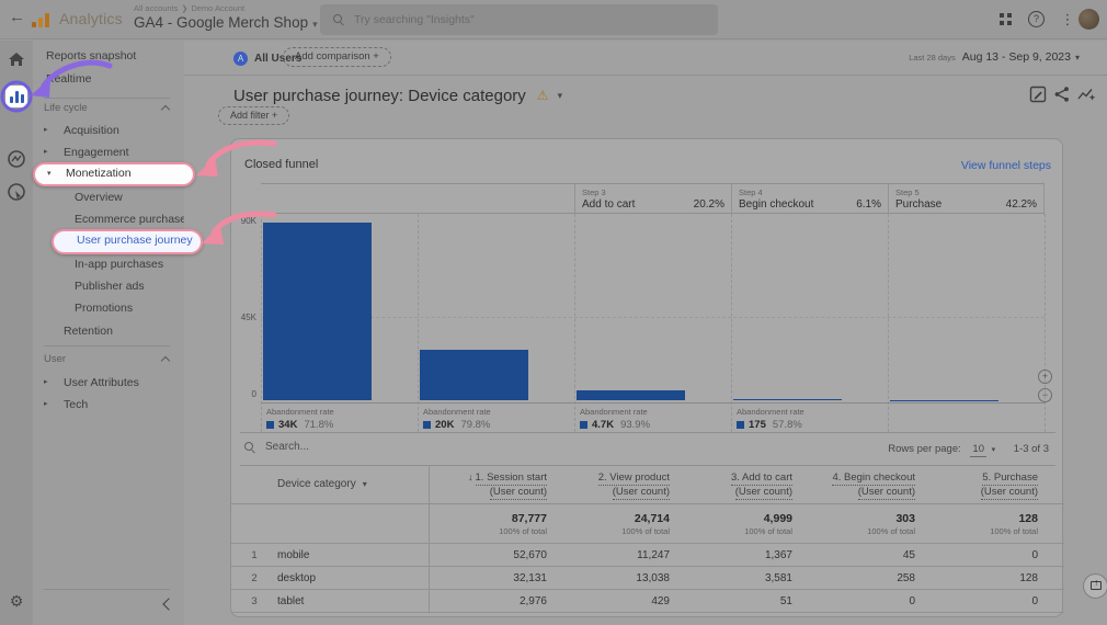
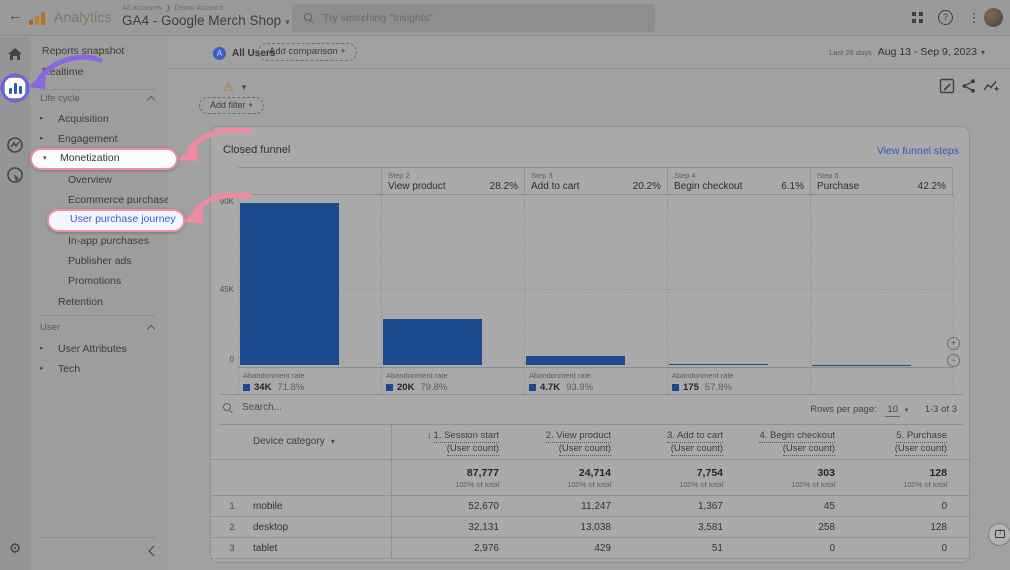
  ←
  Analytics
  All accounts Demo Account
  GA4 - Google Merch Shop ▾
  Try searching "Insights"
  ?
  ⋮
  ⚙
  Reports snapshot
  ealtime
  Life cycle
  Acquisition
  Engagement
  Monetization
  Overview
  Ecommerce purchas
  User purchase journey
  In-app purchases
  Publisher ads
  Promotions
  Retention
  User
  User Attributes
  Tech
  A
  All Users
  Add comparison +
  Last 28 days Aug 13 - Sep 9, 2023 ▾
- User purchase journey: Device category
  ⚠
  ▾
  Add filter +
  Closed funnel
  View funnel steps
+ Step 2
+ View product
+ 28.2%
  Step 3
  Add to cart
  20.2%
  Step 4
  Begin checkout
  6.1%
  Step 5
  Purchase
  42.2%
  90K
  45K
  0
  +
  −
  Abandonment rate
  34K
  71.8%
  Abandonment rate
  20K
  79.8%
  Abandonment rate
  4.7K
  93.9%
  Abandonment rate
  175
  57.8%
  Search...
  Rows per page: 10 1-3 of 3
  Device category ▾
  ↓ 1. Session start
  (User count)
  2. View product
  (User count)
  3. Add to cart
  (User count)
  4. Begin checkout
  (User count)
  5. Purchase
  (User count)
  87,777
  100% of total
  24,714
  100% of total
- 4,999
+ 7,754
  100% of total
  303
  100% of total
  128
  100% of total
  1
  mobile
  52,670
  11,247
  1,367
  45
  0
  2
  desktop
  32,131
  13,038
  3,581
  258
  128
  3
  tablet
  2,976
  429
  51
  0
  0
